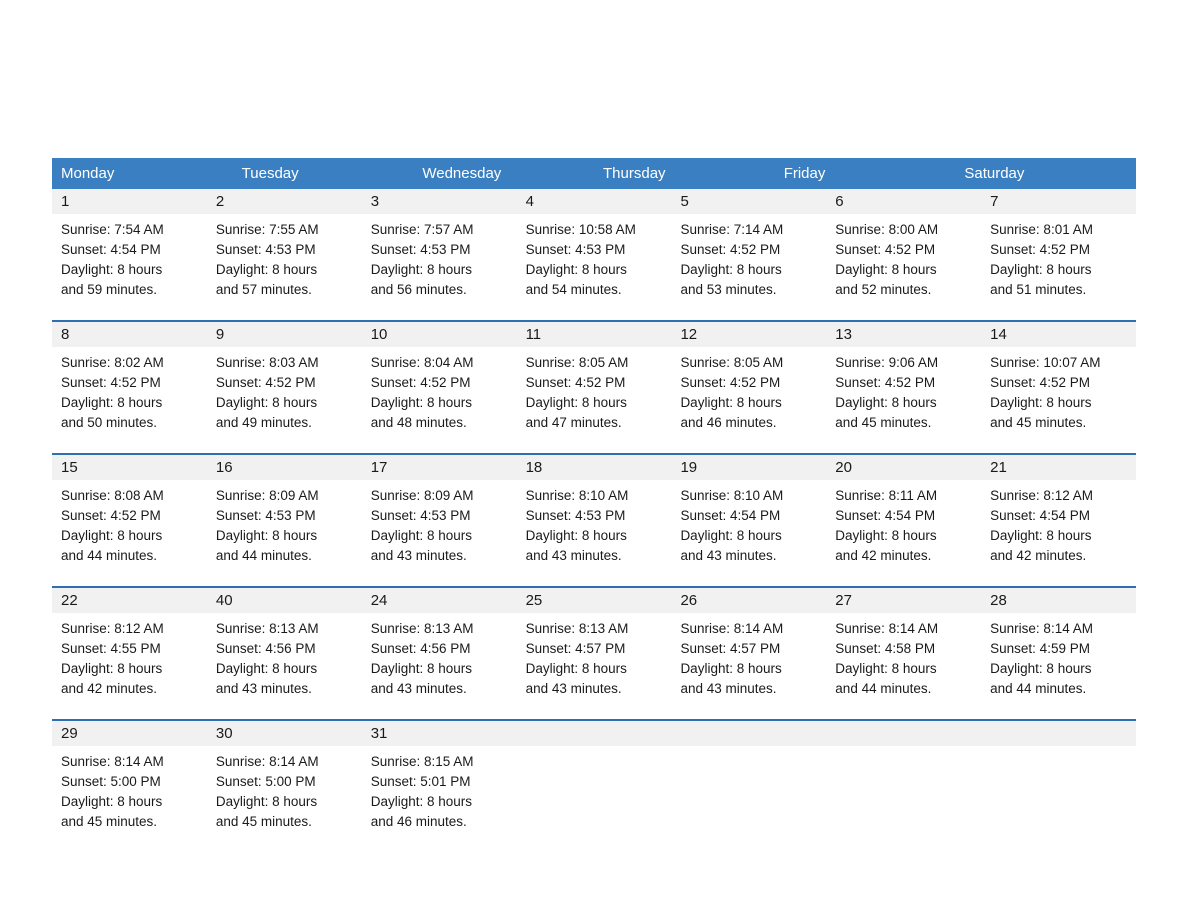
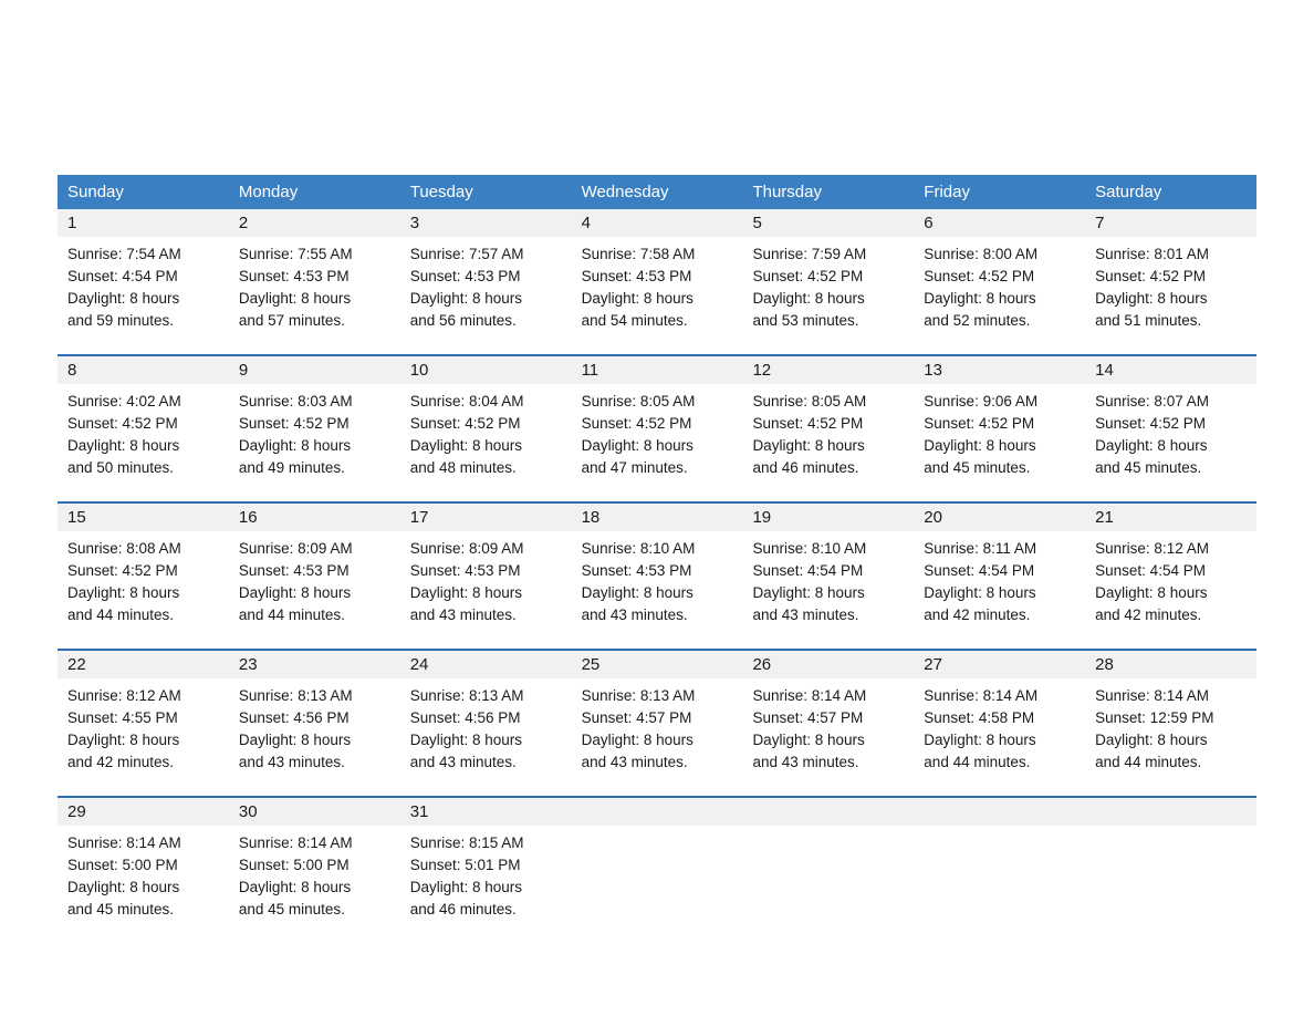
+ Sunday
  Monday
  Tuesday
  Wednesday
  Thursday
  Friday
  Saturday
  1
  Sunrise: 7:54 AM
  Sunset: 4:54 PM
  Daylight: 8 hours
  and 59 minutes.
  2
  Sunrise: 7:55 AM
  Sunset: 4:53 PM
  Daylight: 8 hours
  and 57 minutes.
  3
  Sunrise: 7:57 AM
  Sunset: 4:53 PM
  Daylight: 8 hours
  and 56 minutes.
  4
- Sunrise: 10:58 AM
+ Sunrise: 7:58 AM
  Sunset: 4:53 PM
  Daylight: 8 hours
  and 54 minutes.
  5
- Sunrise: 7:14 AM
+ Sunrise: 7:59 AM
  Sunset: 4:52 PM
  Daylight: 8 hours
  and 53 minutes.
  6
  Sunrise: 8:00 AM
  Sunset: 4:52 PM
  Daylight: 8 hours
  and 52 minutes.
  7
  Sunrise: 8:01 AM
  Sunset: 4:52 PM
  Daylight: 8 hours
  and 51 minutes.
  8
- Sunrise: 8:02 AM
+ Sunrise: 4:02 AM
  Sunset: 4:52 PM
  Daylight: 8 hours
  and 50 minutes.
  9
  Sunrise: 8:03 AM
  Sunset: 4:52 PM
  Daylight: 8 hours
  and 49 minutes.
  10
  Sunrise: 8:04 AM
  Sunset: 4:52 PM
  Daylight: 8 hours
  and 48 minutes.
  11
  Sunrise: 8:05 AM
  Sunset: 4:52 PM
  Daylight: 8 hours
  and 47 minutes.
  12
  Sunrise: 8:05 AM
  Sunset: 4:52 PM
  Daylight: 8 hours
  and 46 minutes.
  13
  Sunrise: 9:06 AM
  Sunset: 4:52 PM
  Daylight: 8 hours
  and 45 minutes.
  14
- Sunrise: 10:07 AM
+ Sunrise: 8:07 AM
  Sunset: 4:52 PM
  Daylight: 8 hours
  and 45 minutes.
  15
  Sunrise: 8:08 AM
  Sunset: 4:52 PM
  Daylight: 8 hours
  and 44 minutes.
  16
  Sunrise: 8:09 AM
  Sunset: 4:53 PM
  Daylight: 8 hours
  and 44 minutes.
  17
  Sunrise: 8:09 AM
  Sunset: 4:53 PM
  Daylight: 8 hours
  and 43 minutes.
  18
  Sunrise: 8:10 AM
  Sunset: 4:53 PM
  Daylight: 8 hours
  and 43 minutes.
  19
  Sunrise: 8:10 AM
  Sunset: 4:54 PM
  Daylight: 8 hours
  and 43 minutes.
  20
  Sunrise: 8:11 AM
  Sunset: 4:54 PM
  Daylight: 8 hours
  and 42 minutes.
  21
  Sunrise: 8:12 AM
  Sunset: 4:54 PM
  Daylight: 8 hours
  and 42 minutes.
  22
  Sunrise: 8:12 AM
  Sunset: 4:55 PM
  Daylight: 8 hours
  and 42 minutes.
- 40
+ 23
  Sunrise: 8:13 AM
  Sunset: 4:56 PM
  Daylight: 8 hours
  and 43 minutes.
  24
  Sunrise: 8:13 AM
  Sunset: 4:56 PM
  Daylight: 8 hours
  and 43 minutes.
  25
  Sunrise: 8:13 AM
  Sunset: 4:57 PM
  Daylight: 8 hours
  and 43 minutes.
  26
  Sunrise: 8:14 AM
  Sunset: 4:57 PM
  Daylight: 8 hours
  and 43 minutes.
  27
  Sunrise: 8:14 AM
  Sunset: 4:58 PM
  Daylight: 8 hours
  and 44 minutes.
  28
  Sunrise: 8:14 AM
- Sunset: 4:59 PM
+ Sunset: 12:59 PM
  Daylight: 8 hours
  and 44 minutes.
  29
  Sunrise: 8:14 AM
  Sunset: 5:00 PM
  Daylight: 8 hours
  and 45 minutes.
  30
  Sunrise: 8:14 AM
  Sunset: 5:00 PM
  Daylight: 8 hours
  and 45 minutes.
  31
  Sunrise: 8:15 AM
  Sunset: 5:01 PM
  Daylight: 8 hours
  and 46 minutes.
